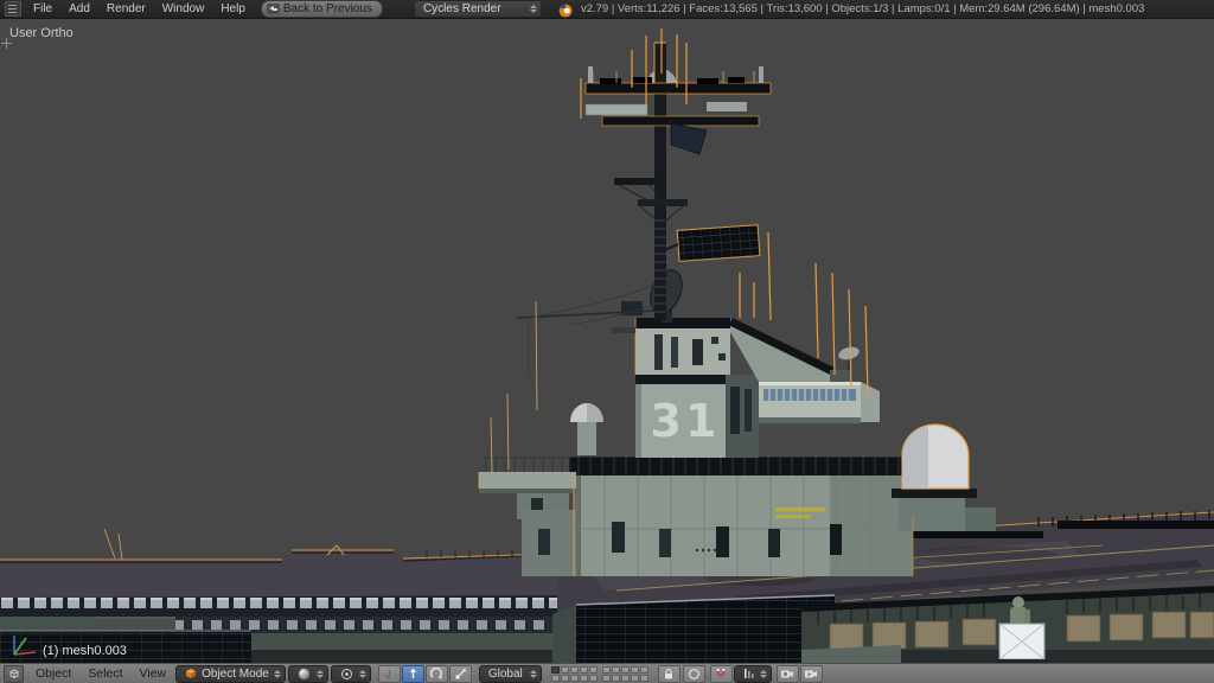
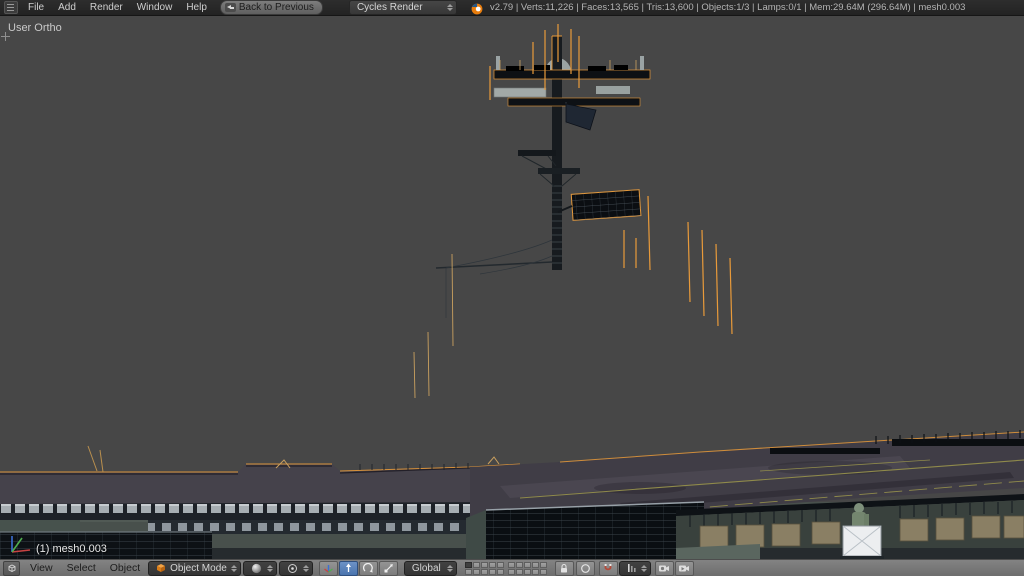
  File
  Add
  Render
  Window
  Help
  Back to Previous
  Cycles Render
  v2.79 | Verts:11,226 | Faces:13,565 | Tris:13,600 | Objects:1/3 | Lamps:0/1 | Mem:29.64M (296.64M) | mesh0.003
- 31
  User Ortho
  (1) mesh0.003
- Object
+ View
  Select
- View
+ Object
  Object Mode
  Global
